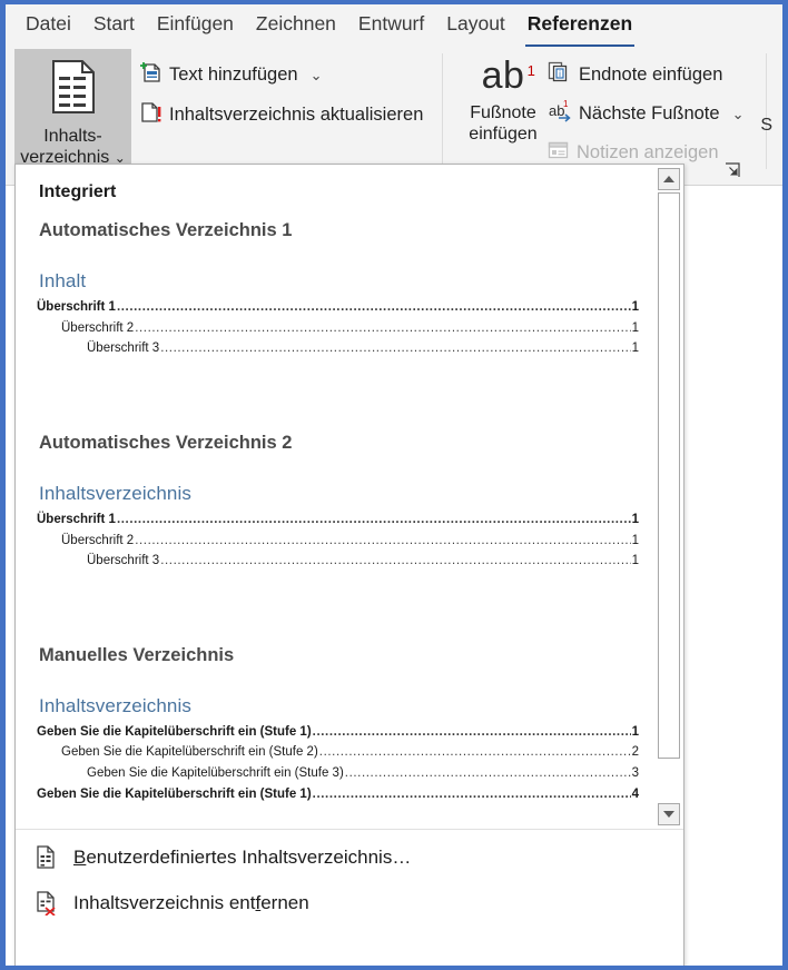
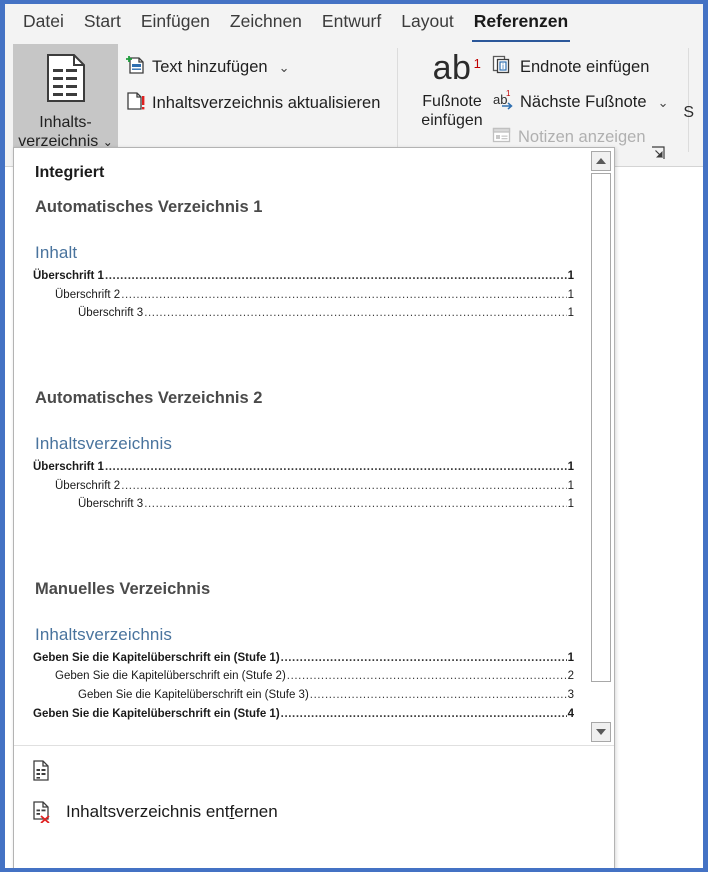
  Datei
  Start
  Einfügen
  Zeichnen
  Entwurf
  Layout
  Referenzen
  Inhalts-
  verzeichnis ⌄
  Text hinzufügen
  ⌄
  Inhaltsverzeichnis aktualisieren
  ab
  1
  Fußnote
  einfügen
  i
  Endnote einfügen
  ab
  1
  Nächste Fußnote
  ⌄
  Notizen anzeigen
  S
  Integriert
  Automatisches Verzeichnis 1
  Inhalt
  Überschrift 1
  ..........................................................................................................................
  1
  Überschrift 2
  .....................................................................................................................
  1
  Überschrift 3
  ...............................................................................................................
  1
  Automatisches Verzeichnis 2
  Inhaltsverzeichnis
  Überschrift 1
  ..........................................................................................................................
  1
  Überschrift 2
  .....................................................................................................................
  1
  Überschrift 3
  ...............................................................................................................
  1
  Manuelles Verzeichnis
  Inhaltsverzeichnis
  Geben Sie die Kapitelüberschrift ein (Stufe 1)
  1
  Geben Sie die Kapitelüberschrift ein (Stufe 2)
  2
  Geben Sie die Kapitelüberschrift ein (Stufe 3)
  3
  Geben Sie die Kapitelüberschrift ein (Stufe 1)
  4
- Benutzerdefiniertes Inhaltsverzeichnis…
  Inhaltsverzeichnis entfernen
